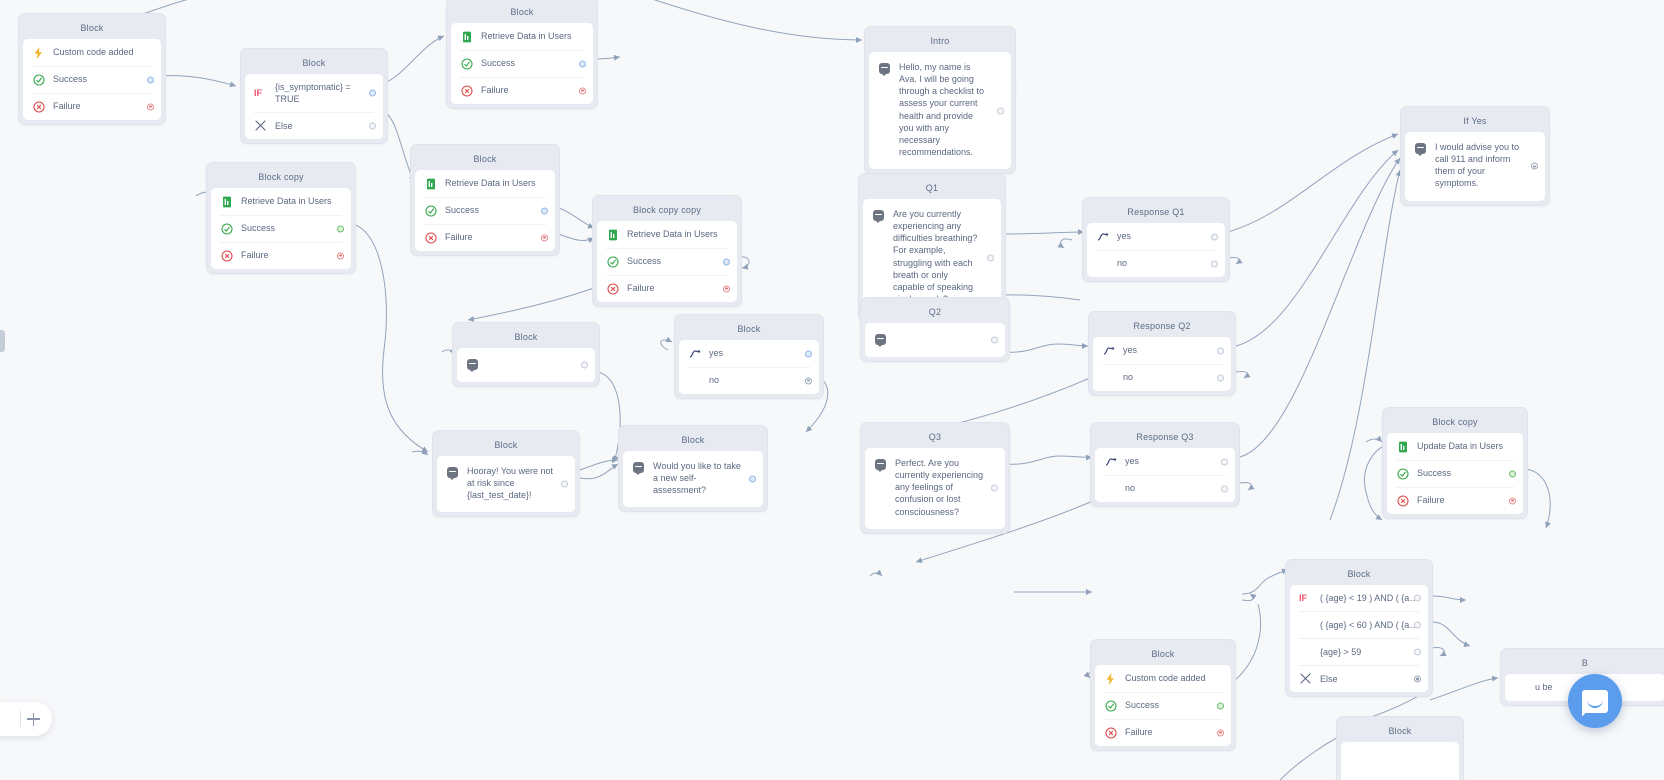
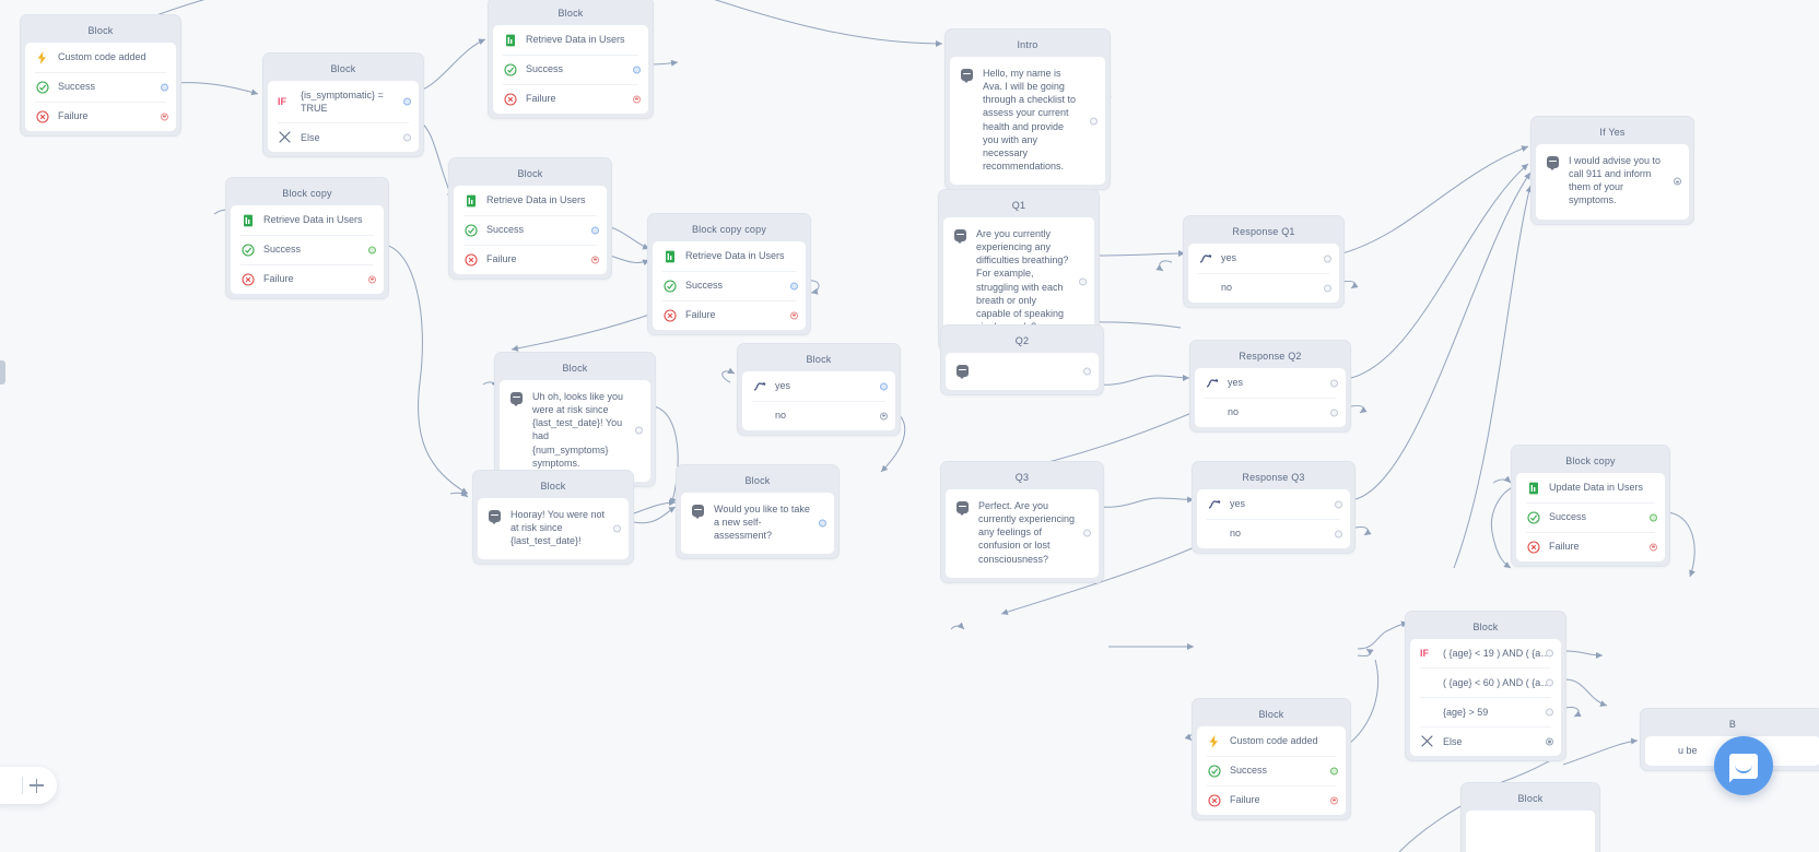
  Block
  Custom code added
  Success
  Failure
  Block
  IF
  {is_symptomatic} = TRUE
  Else
  Block
  Retrieve Data in Users
  Success
  Failure
  Block copy
  Retrieve Data in Users
  Success
  Failure
  Block
  Retrieve Data in Users
  Success
  Failure
  Block copy copy
  Retrieve Data in Users
  Success
  Failure
  Block
+ Uh oh, looks like you were at risk since {last_test_date}! You had {num_symptoms} symptoms.
  Block
  yes
  no
  Block
  Hooray! You were not at risk since {last_test_date}!
  Block
  Would you like to take a new self-assessment?
  Intro
  Hello, my name is Ava. I will be going through a checklist to assess your current health and provide you with any necessary recommendations.
  Q1
  Are you currently experiencing any difficulties breathing? For example, struggling with each breath or only capable of speaking
  Response Q1
  yes
  no
  Q2
  Response Q2
  yes
  no
  Q3
  Perfect. Are you currently experiencing any feelings of confusion or lost consciousness?
  Response Q3
  yes
  no
  If Yes
  I would advise you to call 911 and inform them of your symptoms.
  Block copy
  Update Data in Users
  Success
  Failure
  Block
  IF
  ( {age} < 19 ) AND ( {ag
  ( {age} < 60 ) AND ( {ag
  {age} > 59
  Else
  Block
  Custom code added
  Success
  Failure
  Block
  B
  u be
